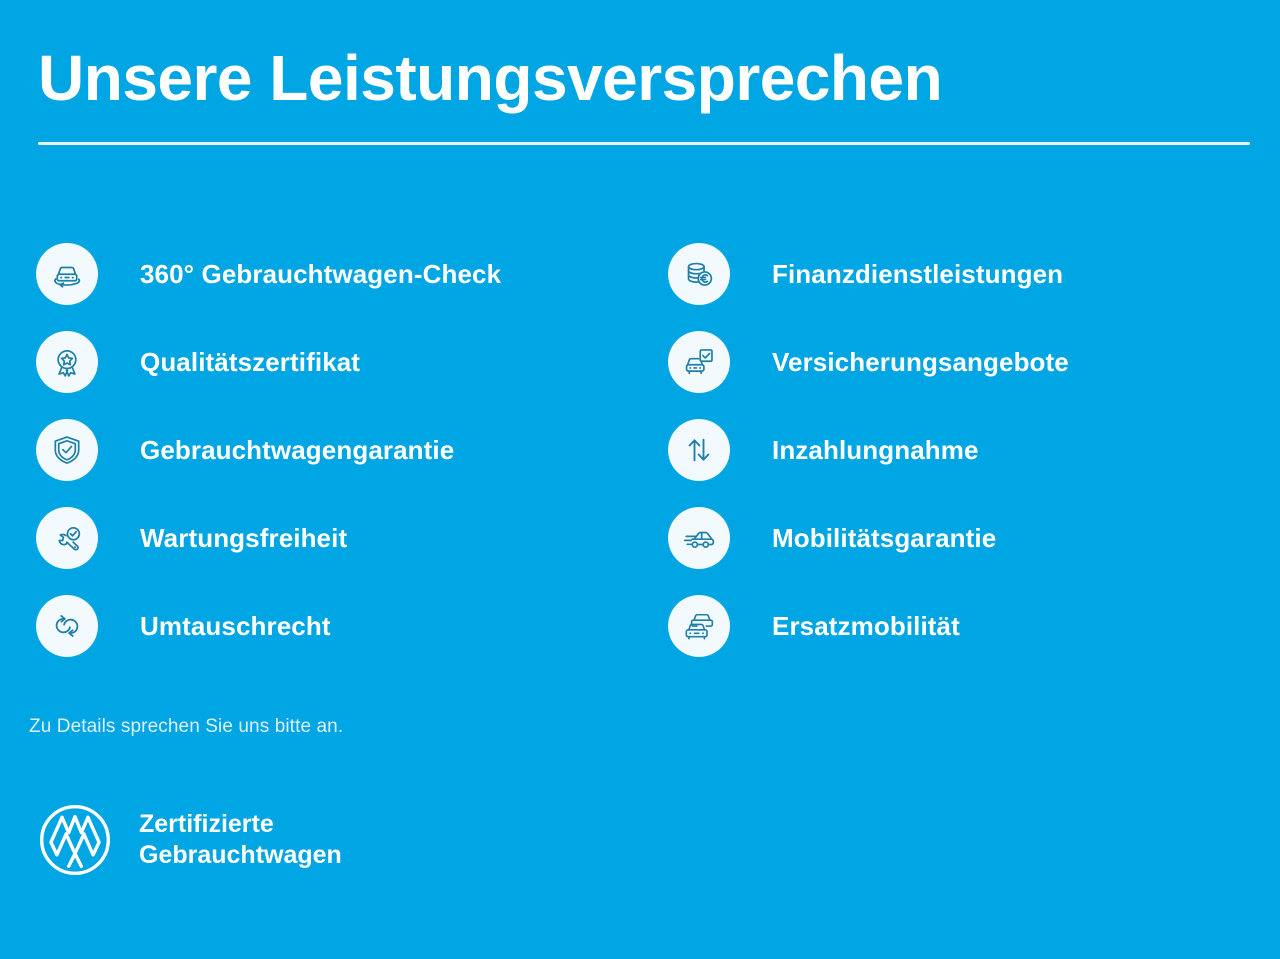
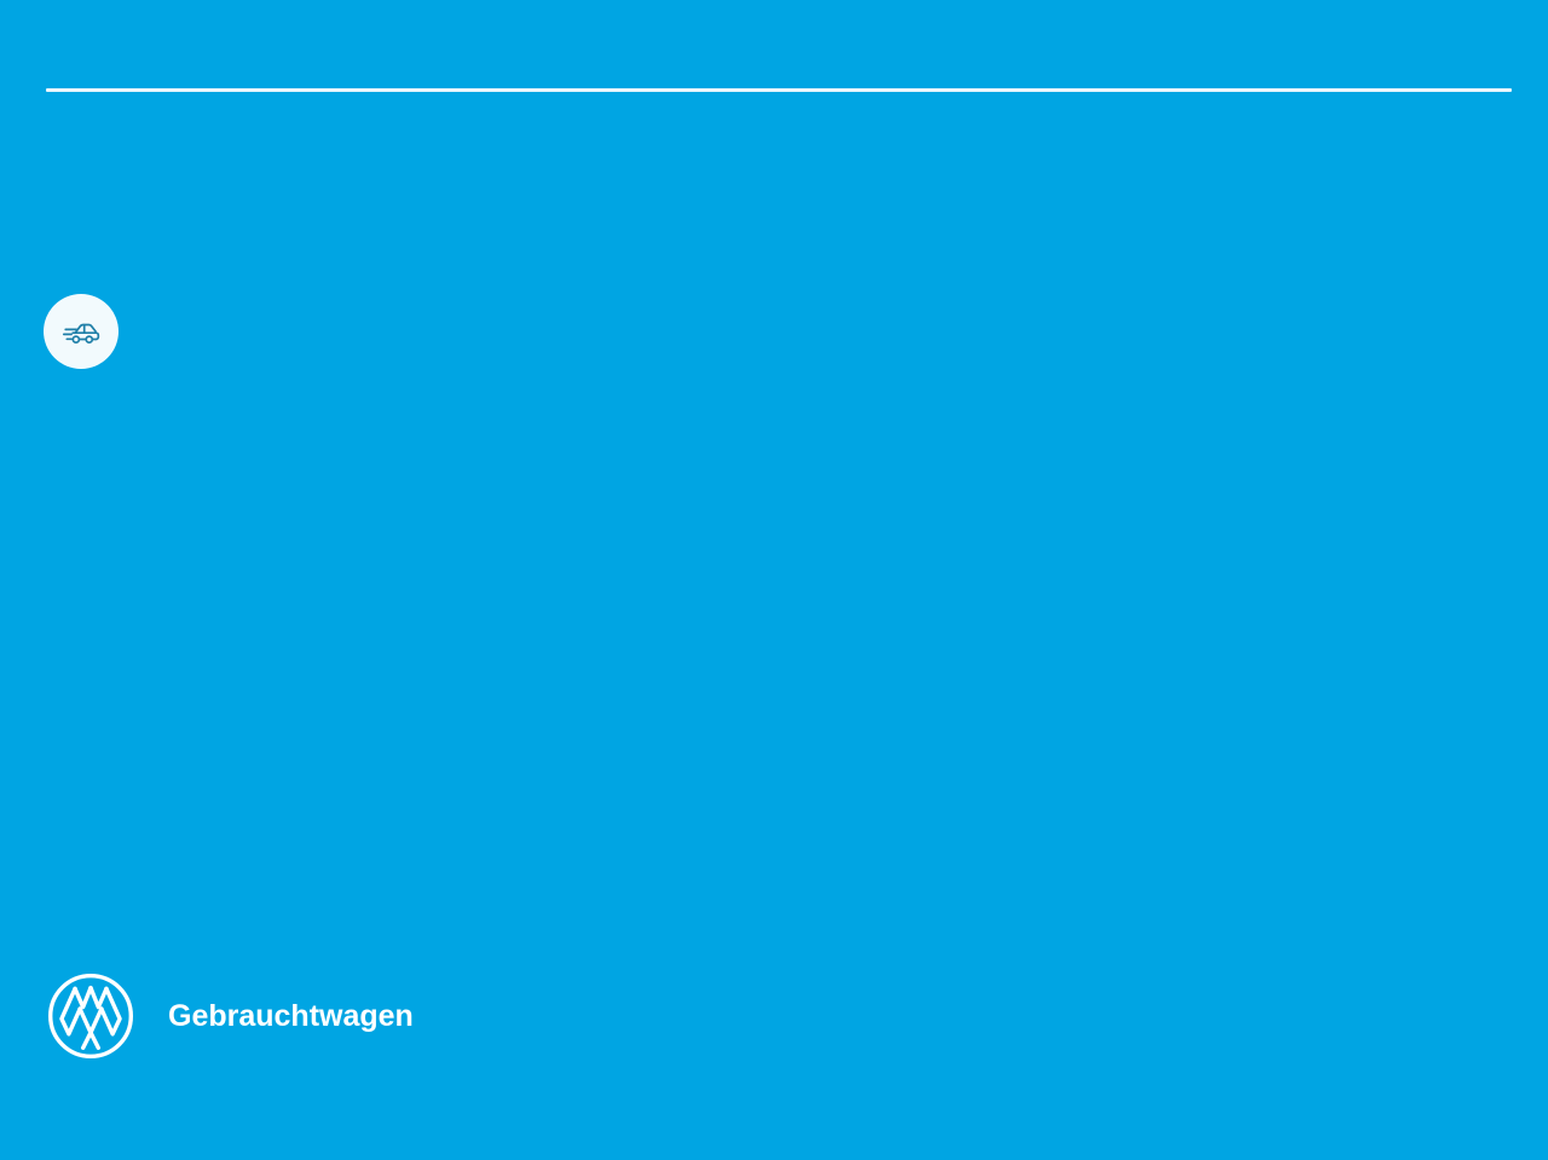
- Unsere Leistungsversprechen
- 360° Gebrauchtwagen-Check
- Finanzdienstleistungen
- Qualitätszertifikat
- Versicherungsangebote
- Gebrauchtwagengarantie
- Inzahlungnahme
- Wartungsfreiheit
- Mobilitätsgarantie
- Umtauschrecht
- Ersatzmobilität
- Zu Details sprechen Sie uns bitte an.
- Zertifizierte
  Gebrauchtwagen
